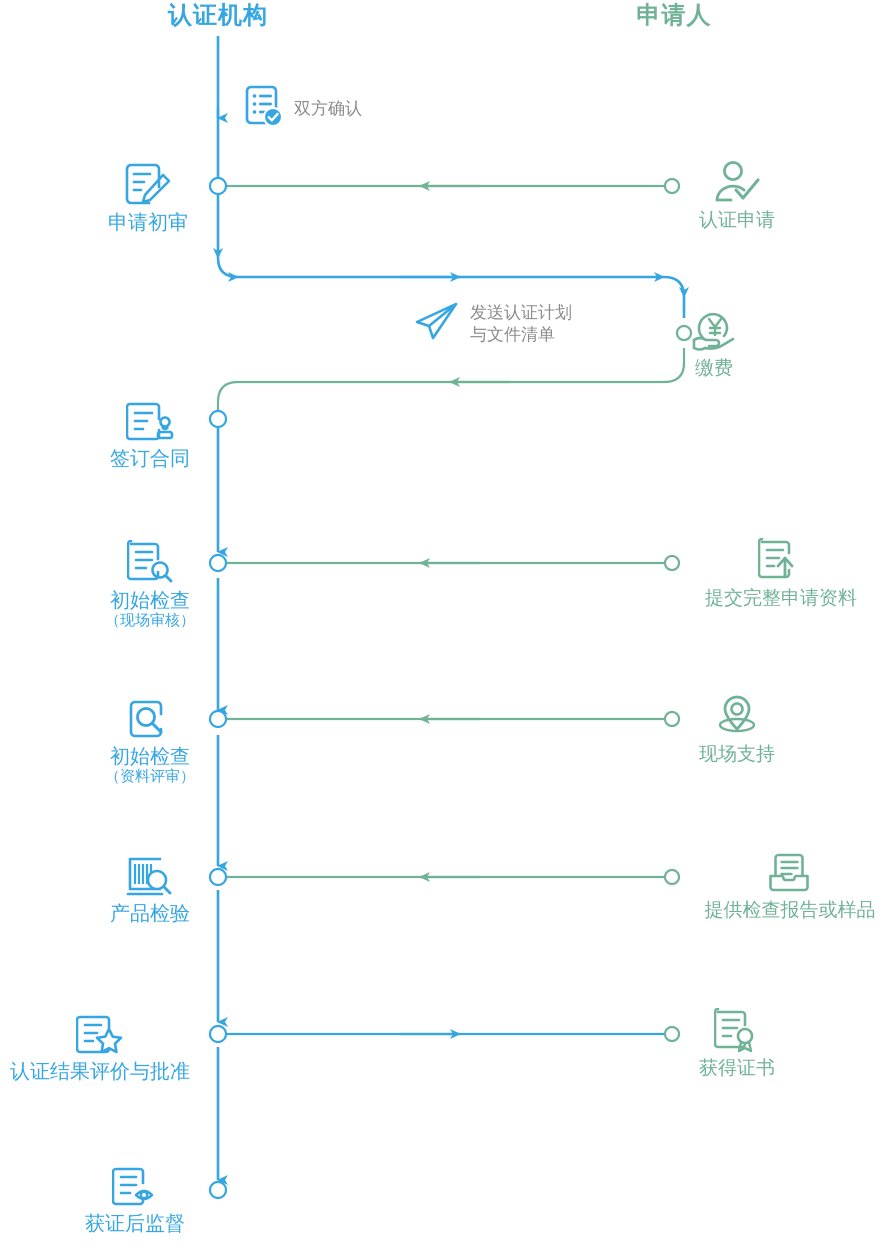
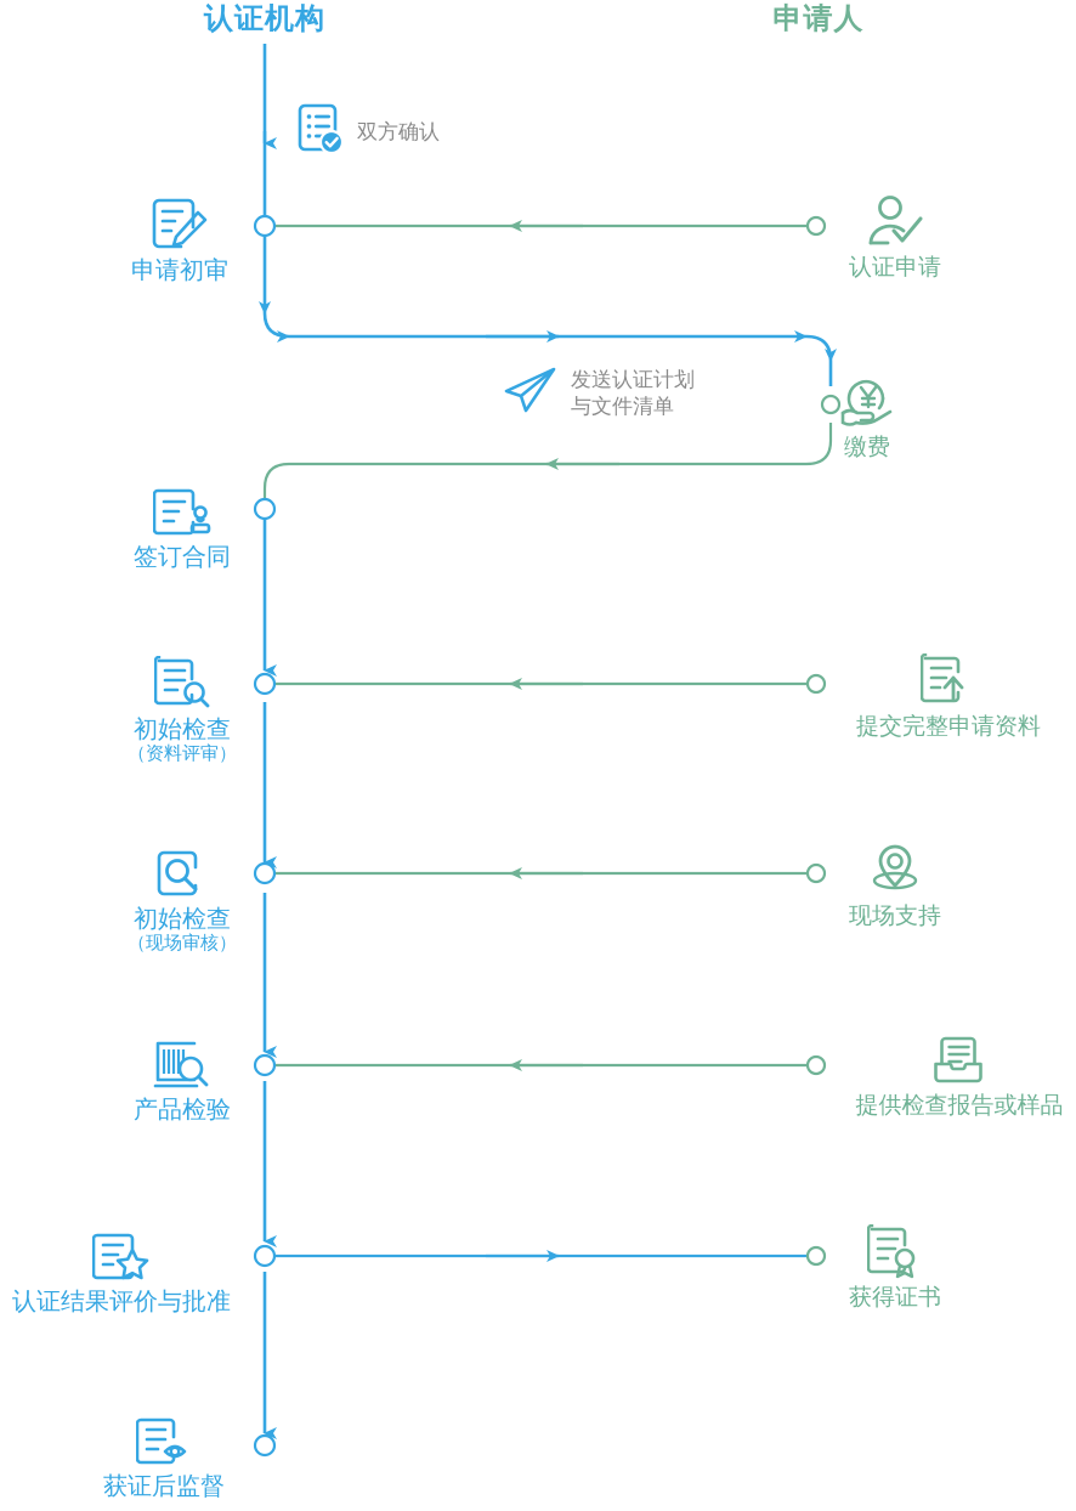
  认证机构
  申请人
  双方确认
  发送认证计划
  与文件清单
  申请初审
  签订合同
  初始检查
- （现场审核）
+ （资料评审）
  初始检查
- （资料评审）
+ （现场审核）
  产品检验
  认证结果评价与批准
  获证后监督
  认证申请
  缴费
  提交完整申请资料
  现场支持
  提供检查报告或样品
  获得证书
